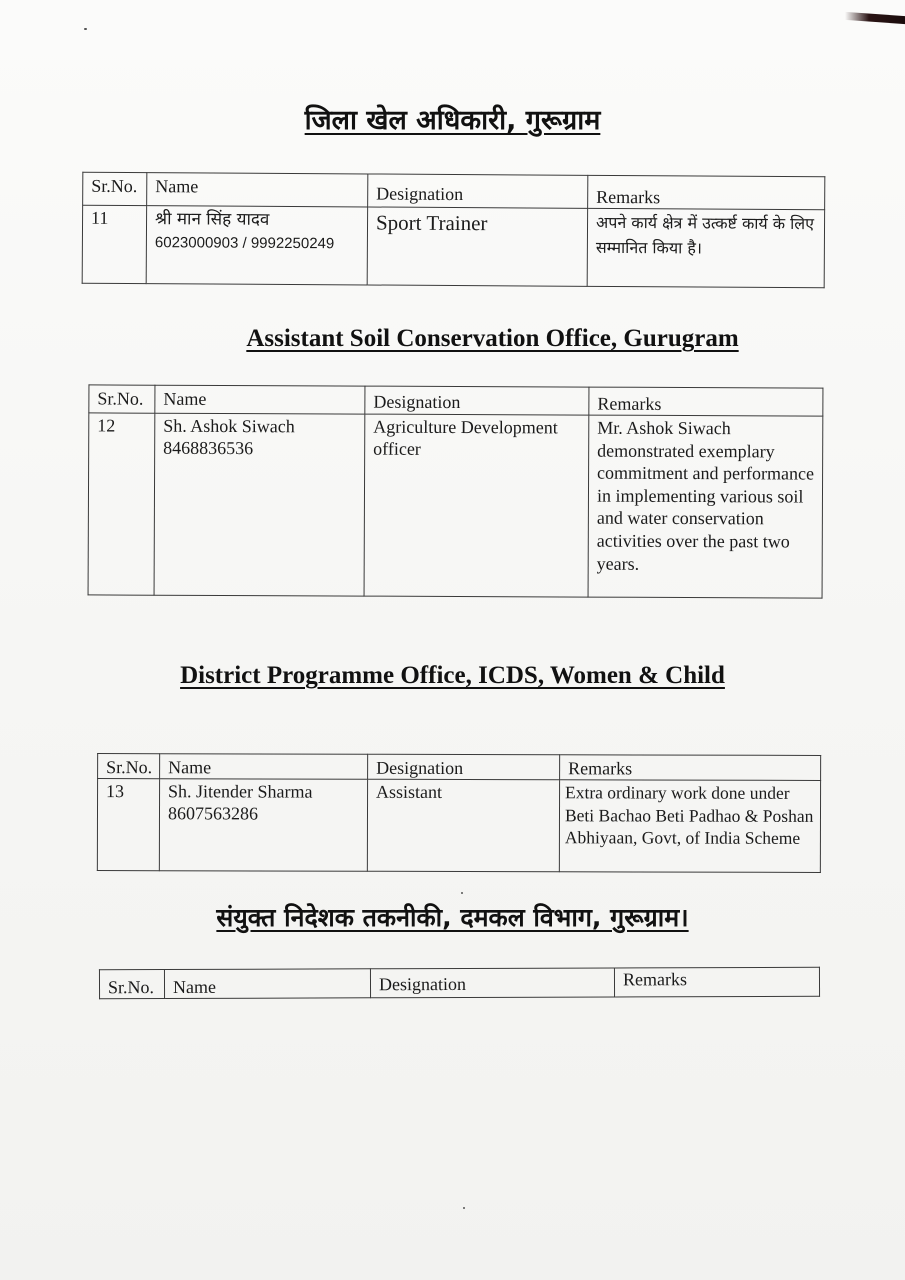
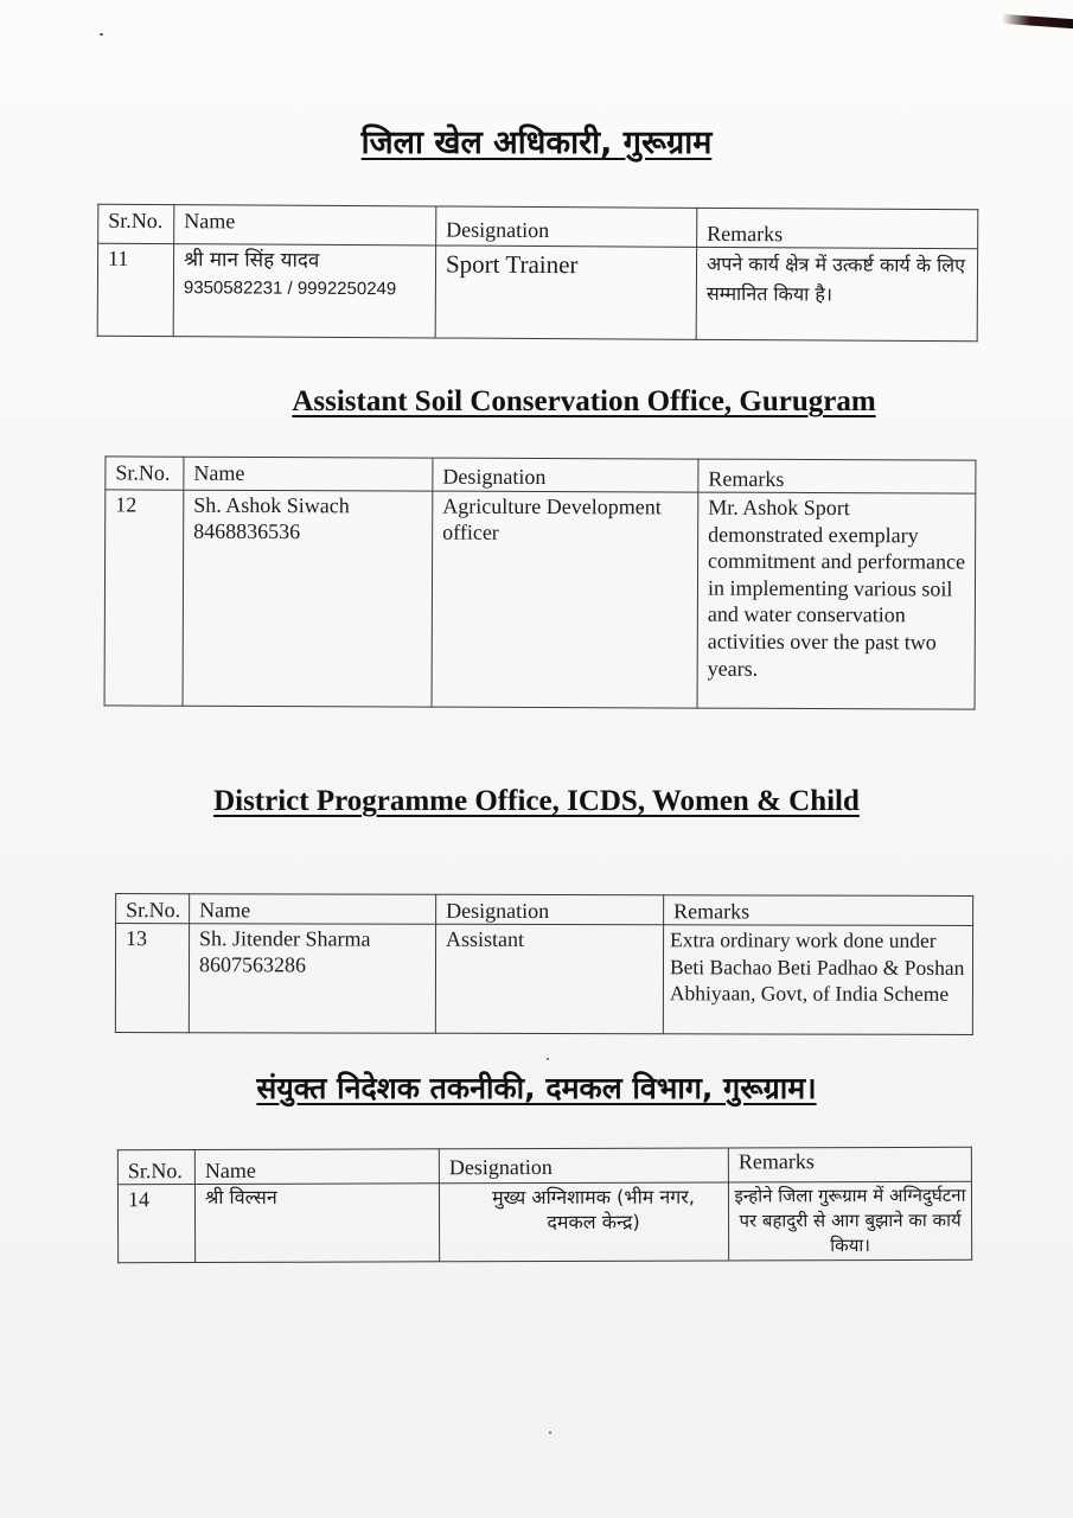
  जिला खेल अधिकारी, गुरूग्राम
  Sr.No.	Name	Designation	Remarks
- 11	श्री मान सिंह यादव 6023000903 / 9992250249	Sport Trainer	अपने कार्य क्षेत्र में उत्कर्ष्ट कार्य के लिए सम्मानित किया है।
+ 11	श्री मान सिंह यादव 9350582231 / 9992250249	Sport Trainer	अपने कार्य क्षेत्र में उत्कर्ष्ट कार्य के लिए सम्मानित किया है।
  Assistant Soil Conservation Office, Gurugram
  Sr.No.	Name	Designation	Remarks
- 12	Sh. Ashok Siwach 8468836536	Agriculture Development officer	Mr. Ashok Siwach demonstrated exemplary commitment and performance in implementing various soil and water conservation activities over the past two years.
+ 12	Sh. Ashok Siwach 8468836536	Agriculture Development officer	Mr. Ashok Sport demonstrated exemplary commitment and performance in implementing various soil and water conservation activities over the past two years.
  District Programme Office, ICDS, Women & Child
  Sr.No.	Name	Designation	Remarks
  13	Sh. Jitender Sharma 8607563286	Assistant	Extra ordinary work done under Beti Bachao Beti Padhao & Poshan Abhiyaan, Govt, of India Scheme
  संयुक्त निदेशक तकनीकी, दमकल विभाग, गुरूग्राम।
  Sr.No.	Name	Designation	Remarks
+ 14	श्री विल्सन	मुख्य अग्निशामक (भीम नगर, दमकल केन्द्र)	इन्होने जिला गुरूग्राम में अग्निदुर्घटना पर बहादुरी से आग बुझाने का कार्य किया।
